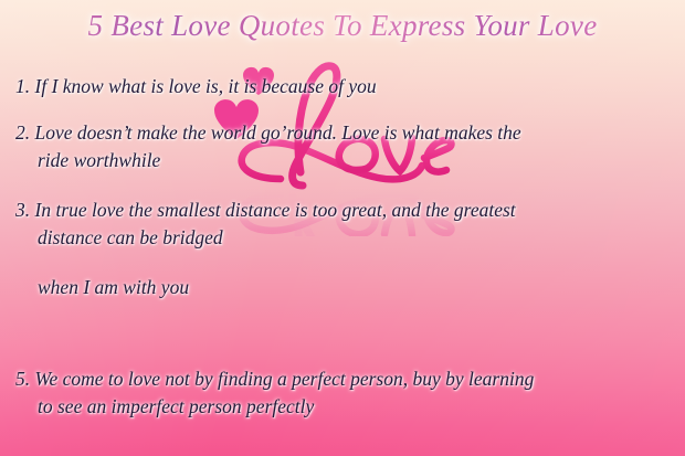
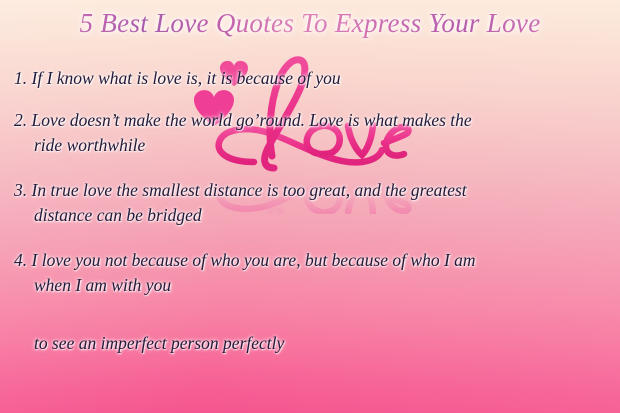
  5 Best Love Quotes To Express Your Love
  1. If I know what is love is, it is because of you
  2. Love doesn’t make the world go’round. Love is what makes the
  ride worthwhile
  3. In true love the smallest distance is too great, and the greatest
  distance can be bridged
+ 4. I love you not because of who you are, but because of who I am
  when I am with you
- 5. We come to love not by finding a perfect person, buy by learning
  to see an imperfect person perfectly
